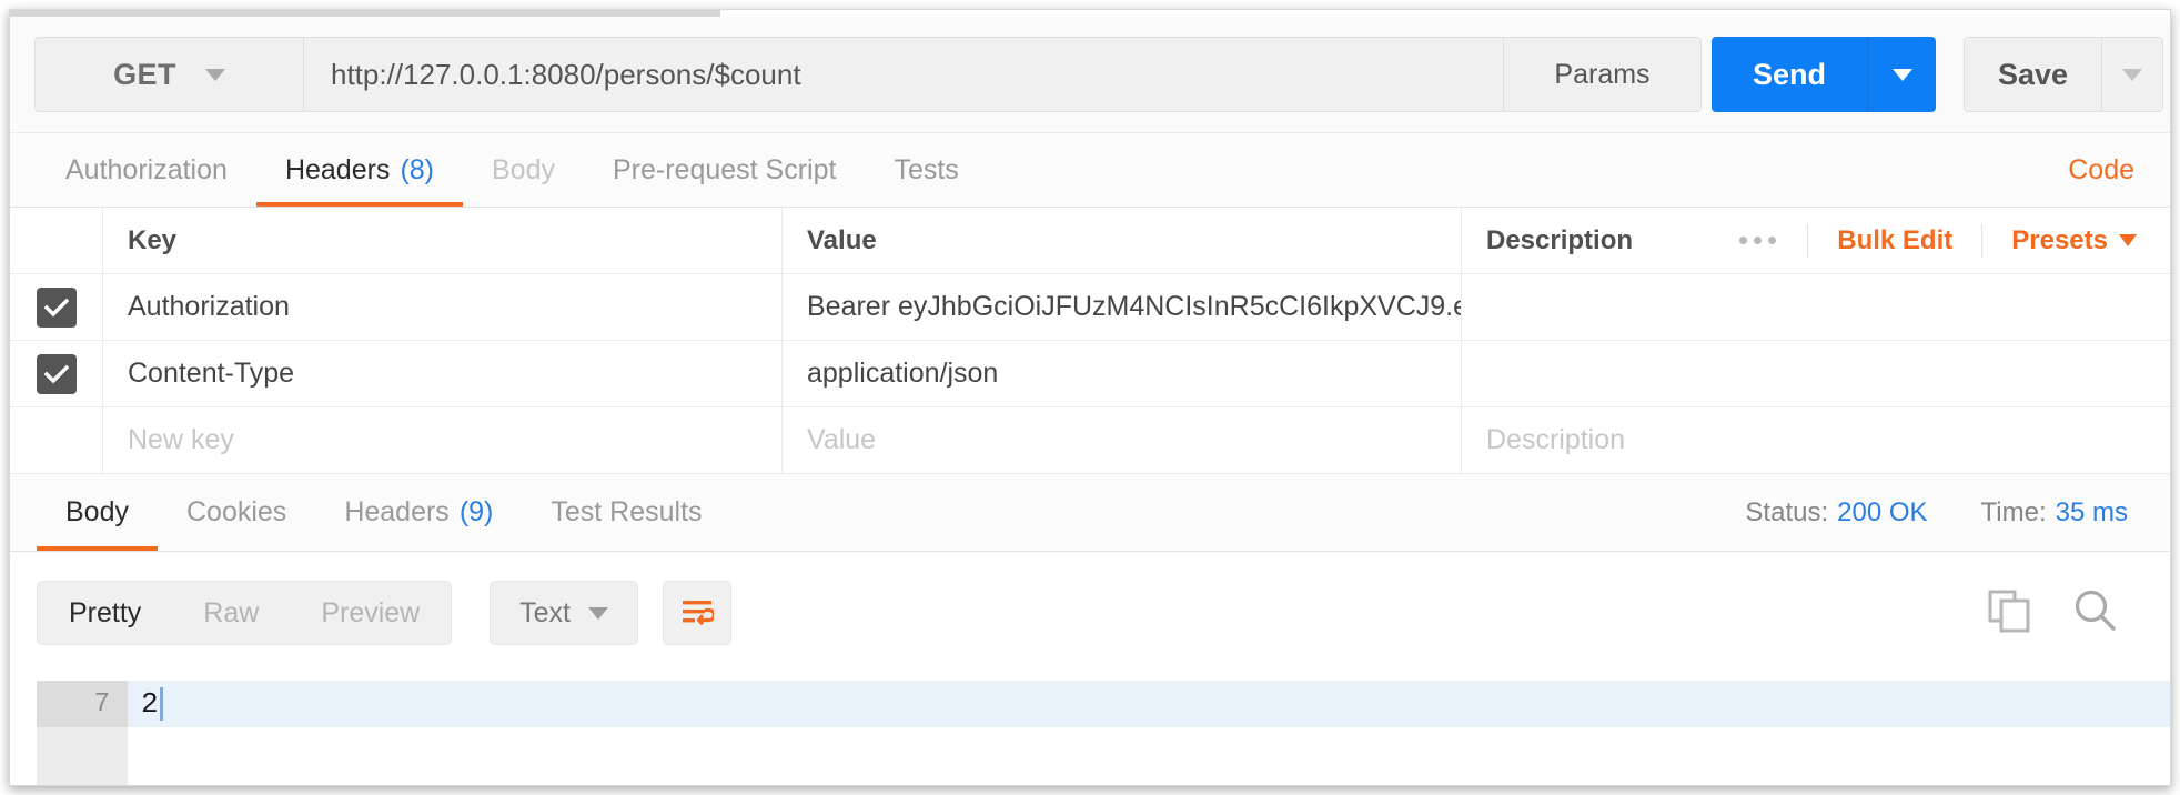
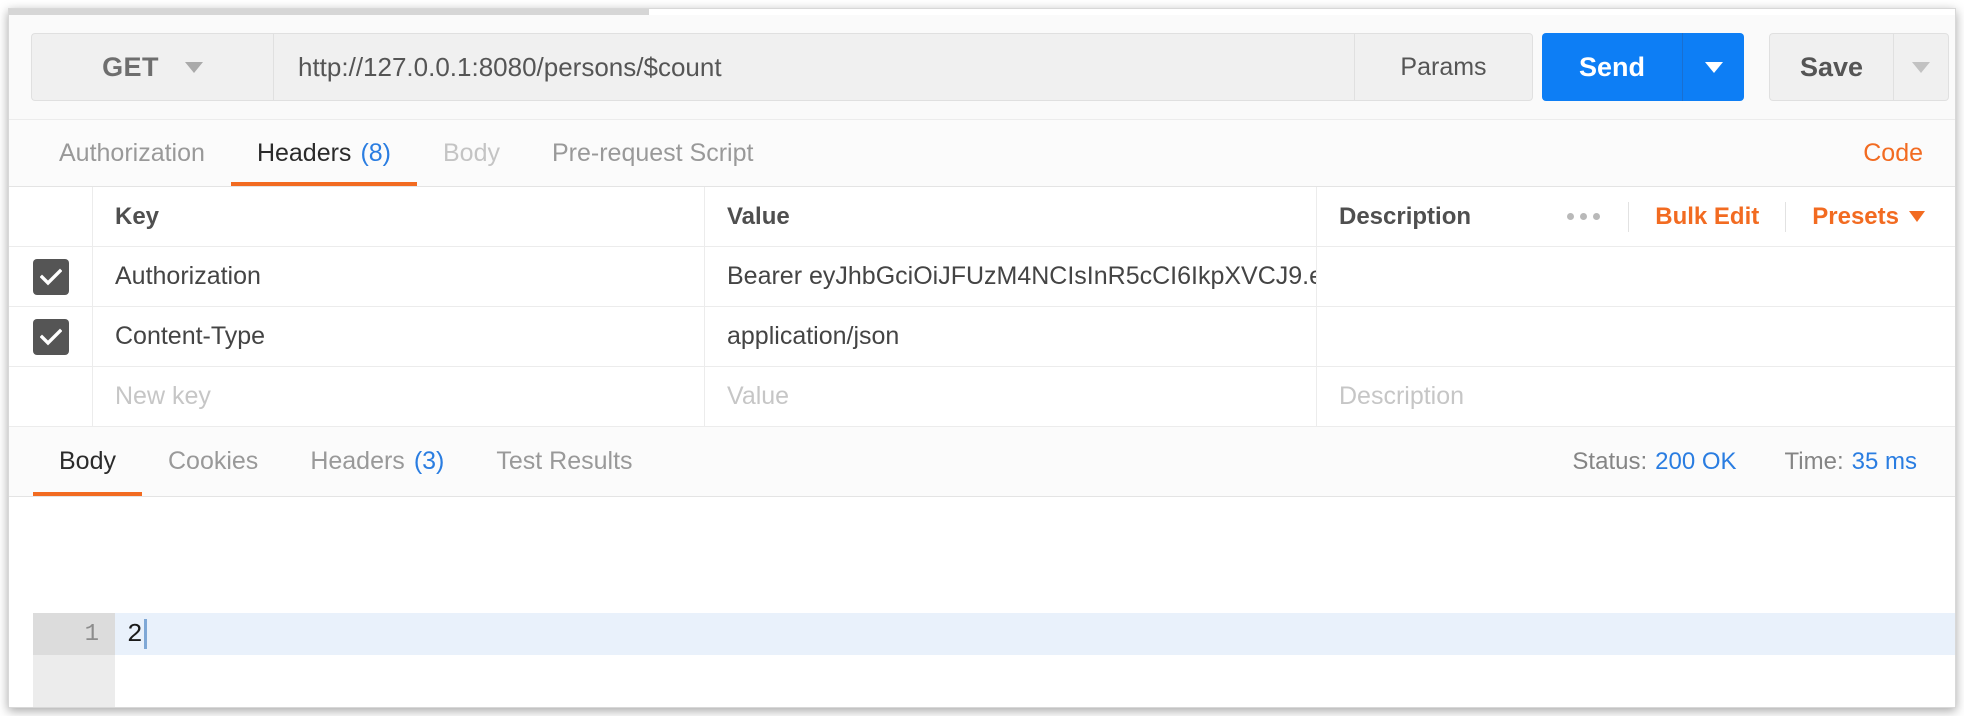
  GET
  http://127.0.0.1:8080/persons/$count
  Params
  Send
  Save
  Authorization
  Headers
  (8)
  Body
  Pre-request Script
- Tests
  Code
  Key
  Value
  Description
  Bulk Edit
  Presets
  Authorization
  Bearer eyJhbGciOiJFUzM4NCIsInR5cCI6IkpXVCJ9.
  Content-Type
  application/json
  New key
  Value
  Description
  Body
  Cookies
  Headers
- (9)
+ (3)
  Test Results
  Status: 200 OK
  Time: 35 ms
- Pretty
- Raw
- Preview
- Text
- 7
+ 1
  2
